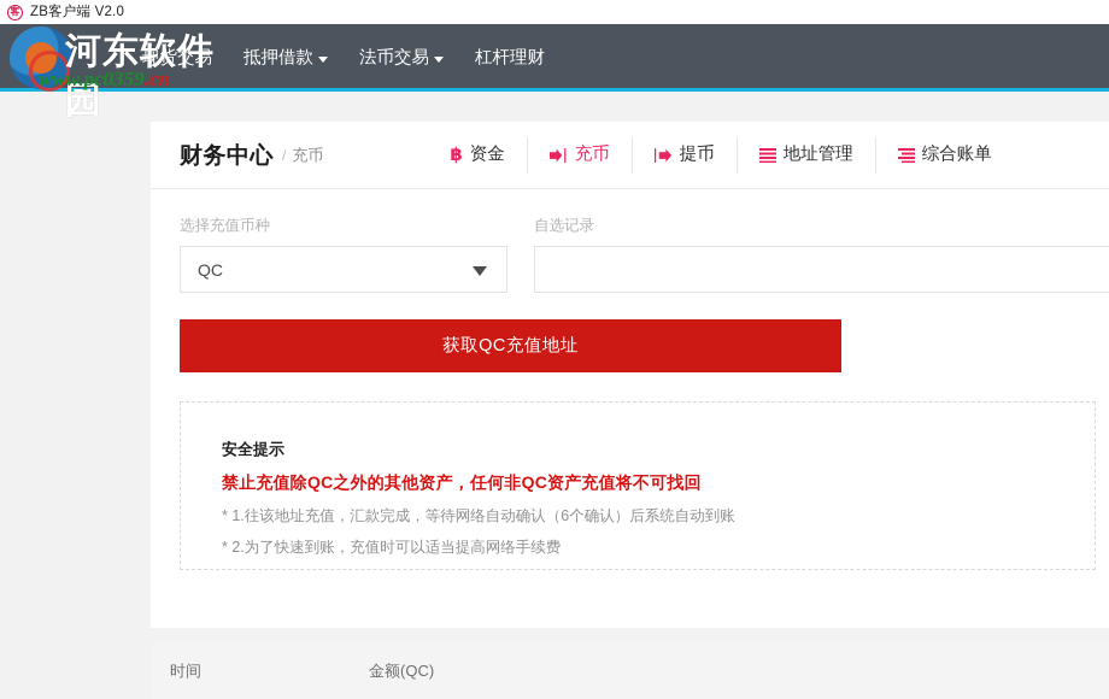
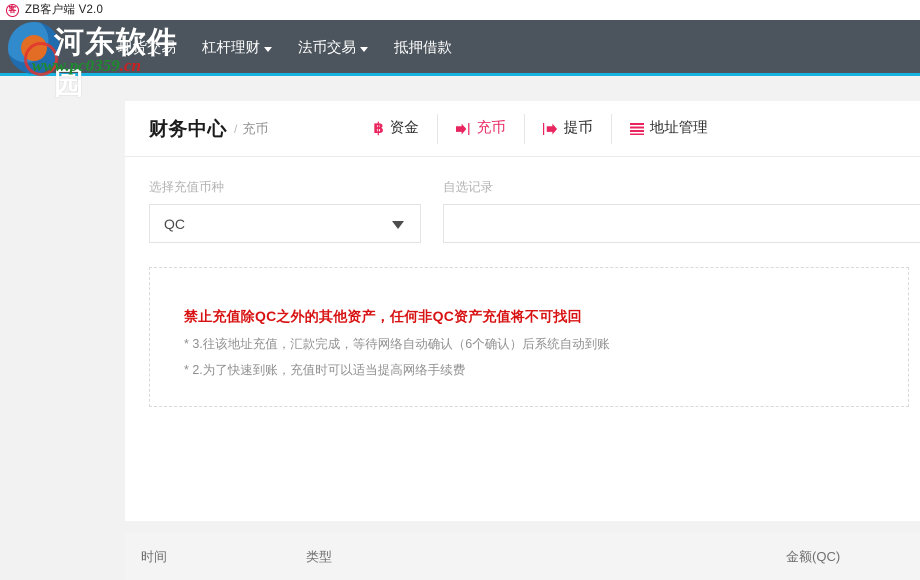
  客
  ZB客户端 V2.0
  现货交易
- 抵押借款
+ 杠杆理财
  法币交易
- 杠杆理财
+ 抵押借款
  河东软件园
  www.pc0359.cn
  财务中心
  /
  充币
  ฿
  资金
  充币
  提币
  地址管理
- 综合账单
  选择充值币种
  QC
  自选记录
- 获取QC充值地址
- 安全提示
  禁止充值除QC之外的其他资产，任何非QC资产充值将不可找回
- * 1.往该地址充值，汇款完成，等待网络自动确认（6个确认）后系统自动到账
+ * 3.往该地址充值，汇款完成，等待网络自动确认（6个确认）后系统自动到账
  * 2.为了快速到账，充值时可以适当提高网络手续费
  时间
+ 类型
  金额(QC)
